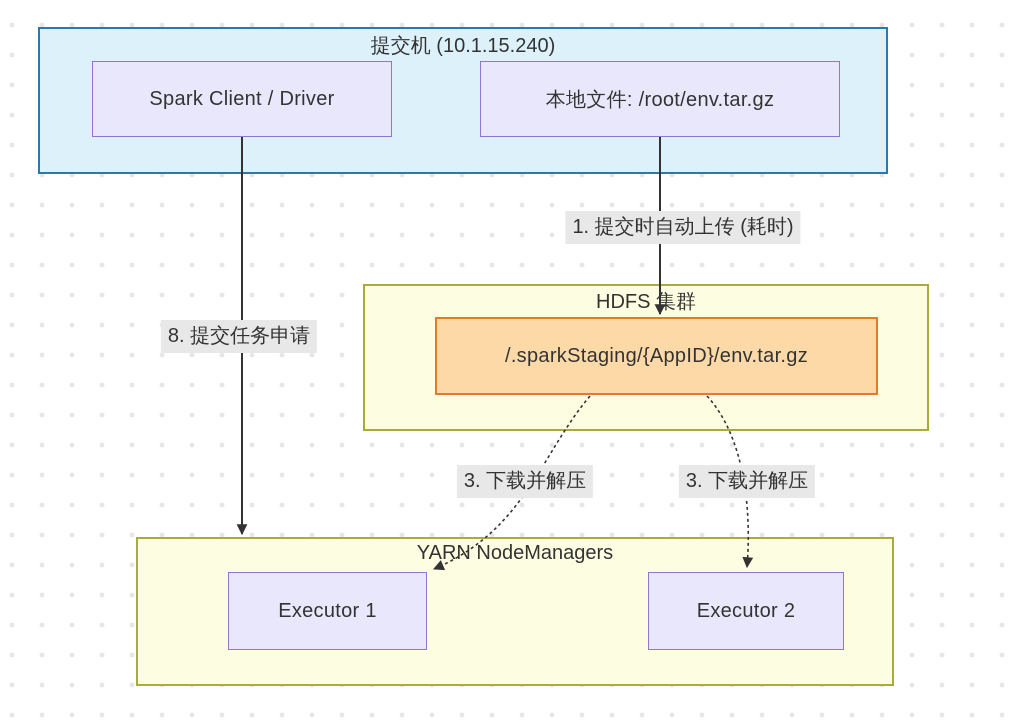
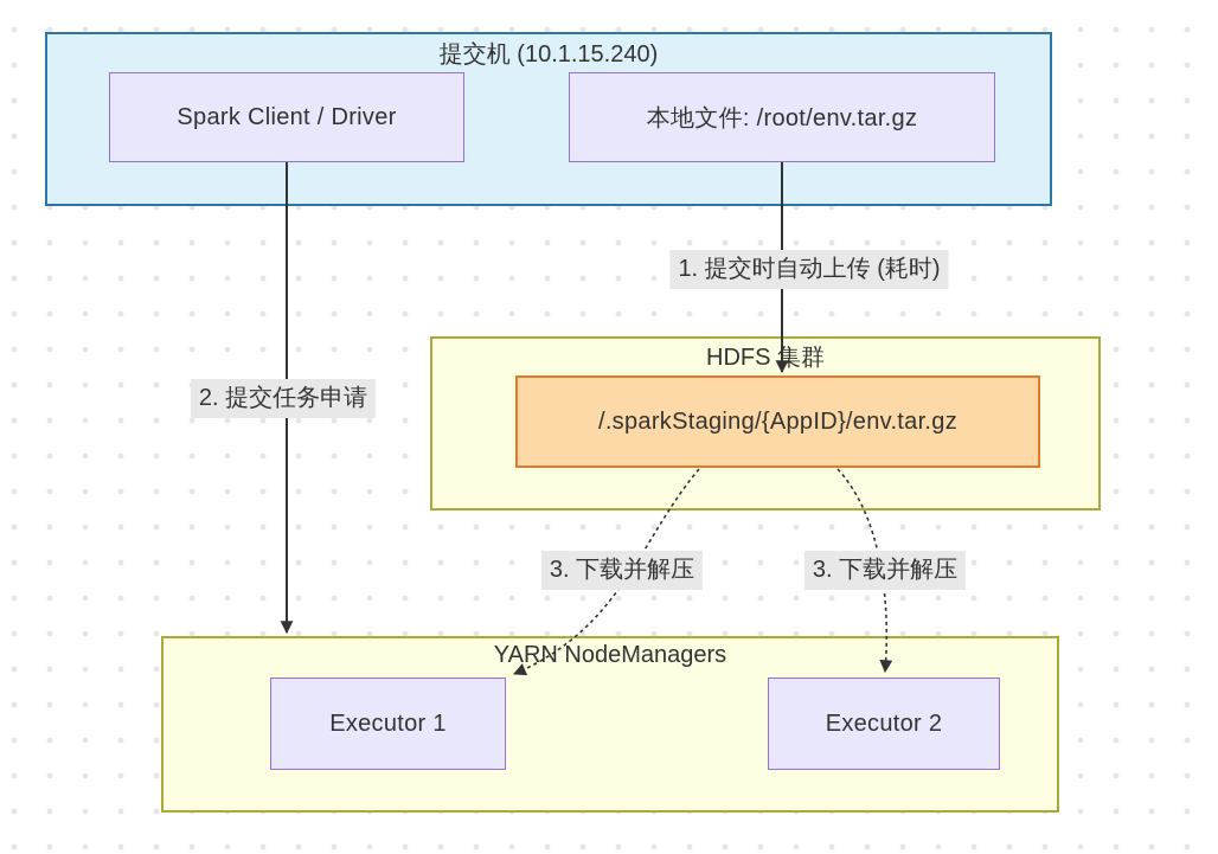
  提交机 (10.1.15.240)
  Spark Client / Driver
  本地文件: /root/env.tar.gz
  HDFS 集群
  /.sparkStaging/{AppID}/env.tar.gz
  YARN NodeManagers
  Executor 1
  Executor 2
  1. 提交时自动上传 (耗时)
- 8. 提交任务申请
+ 2. 提交任务申请
  3. 下载并解压
  3. 下载并解压
